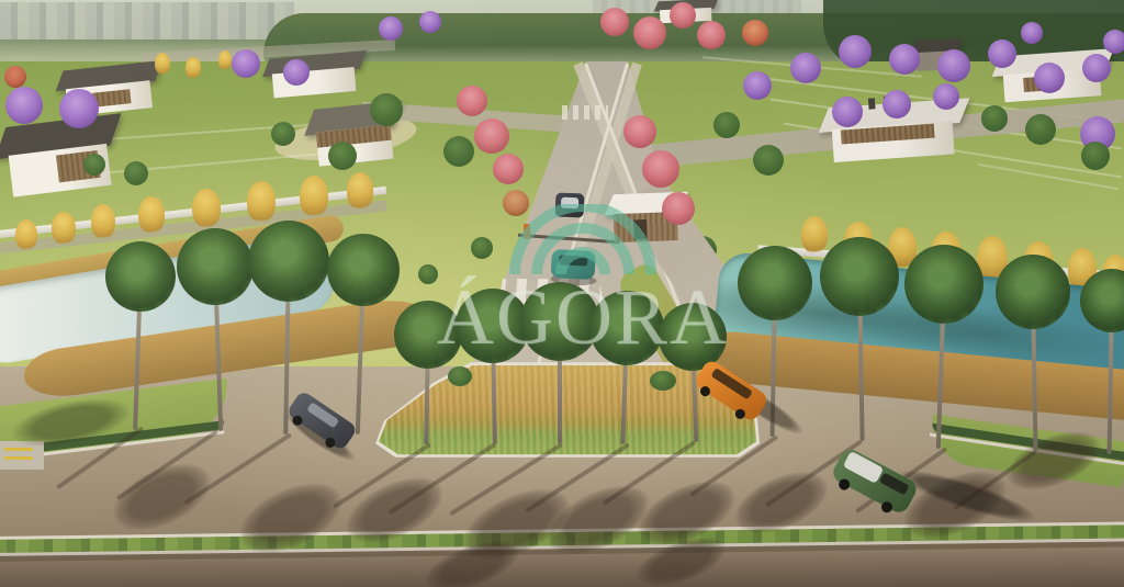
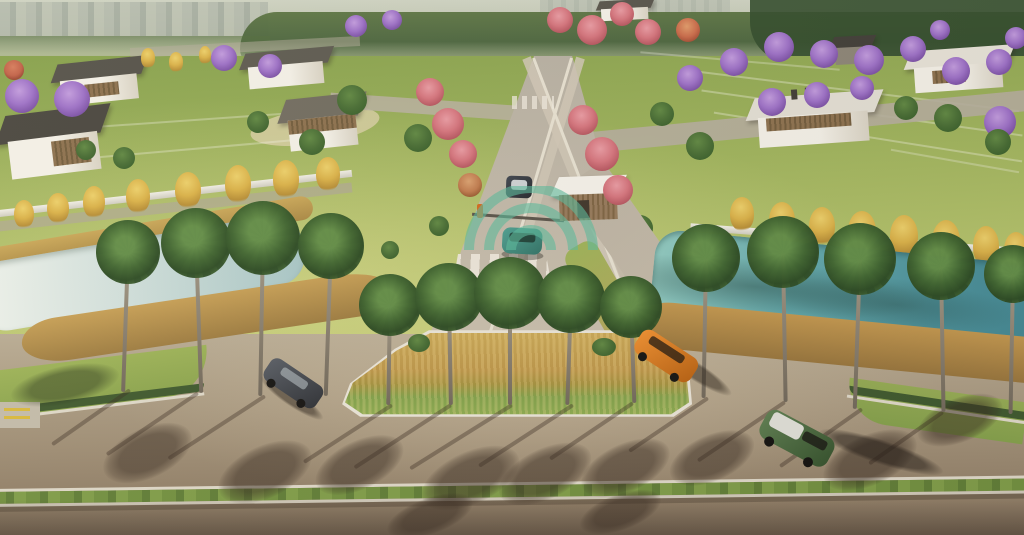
- ÁGORA
